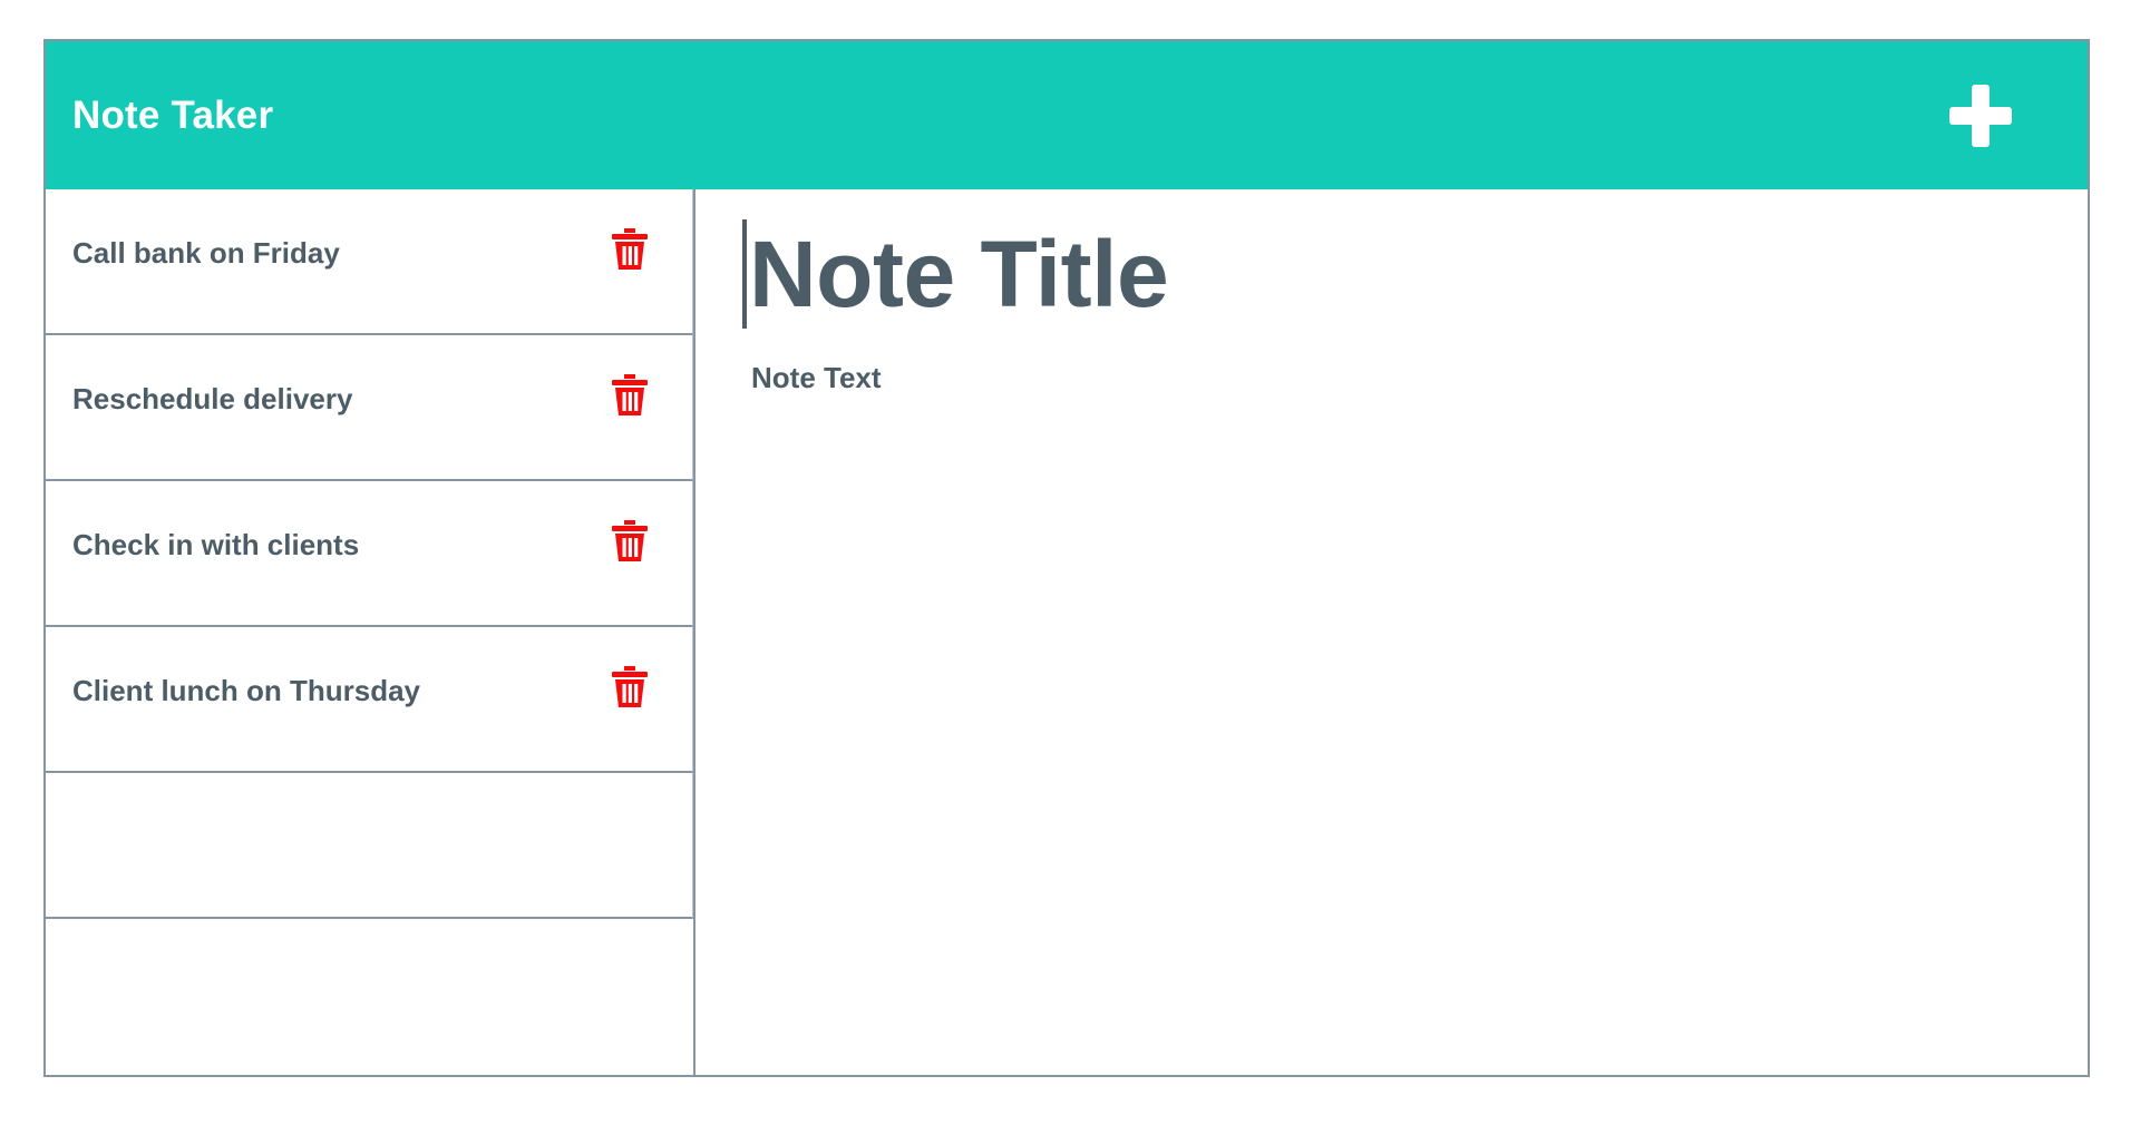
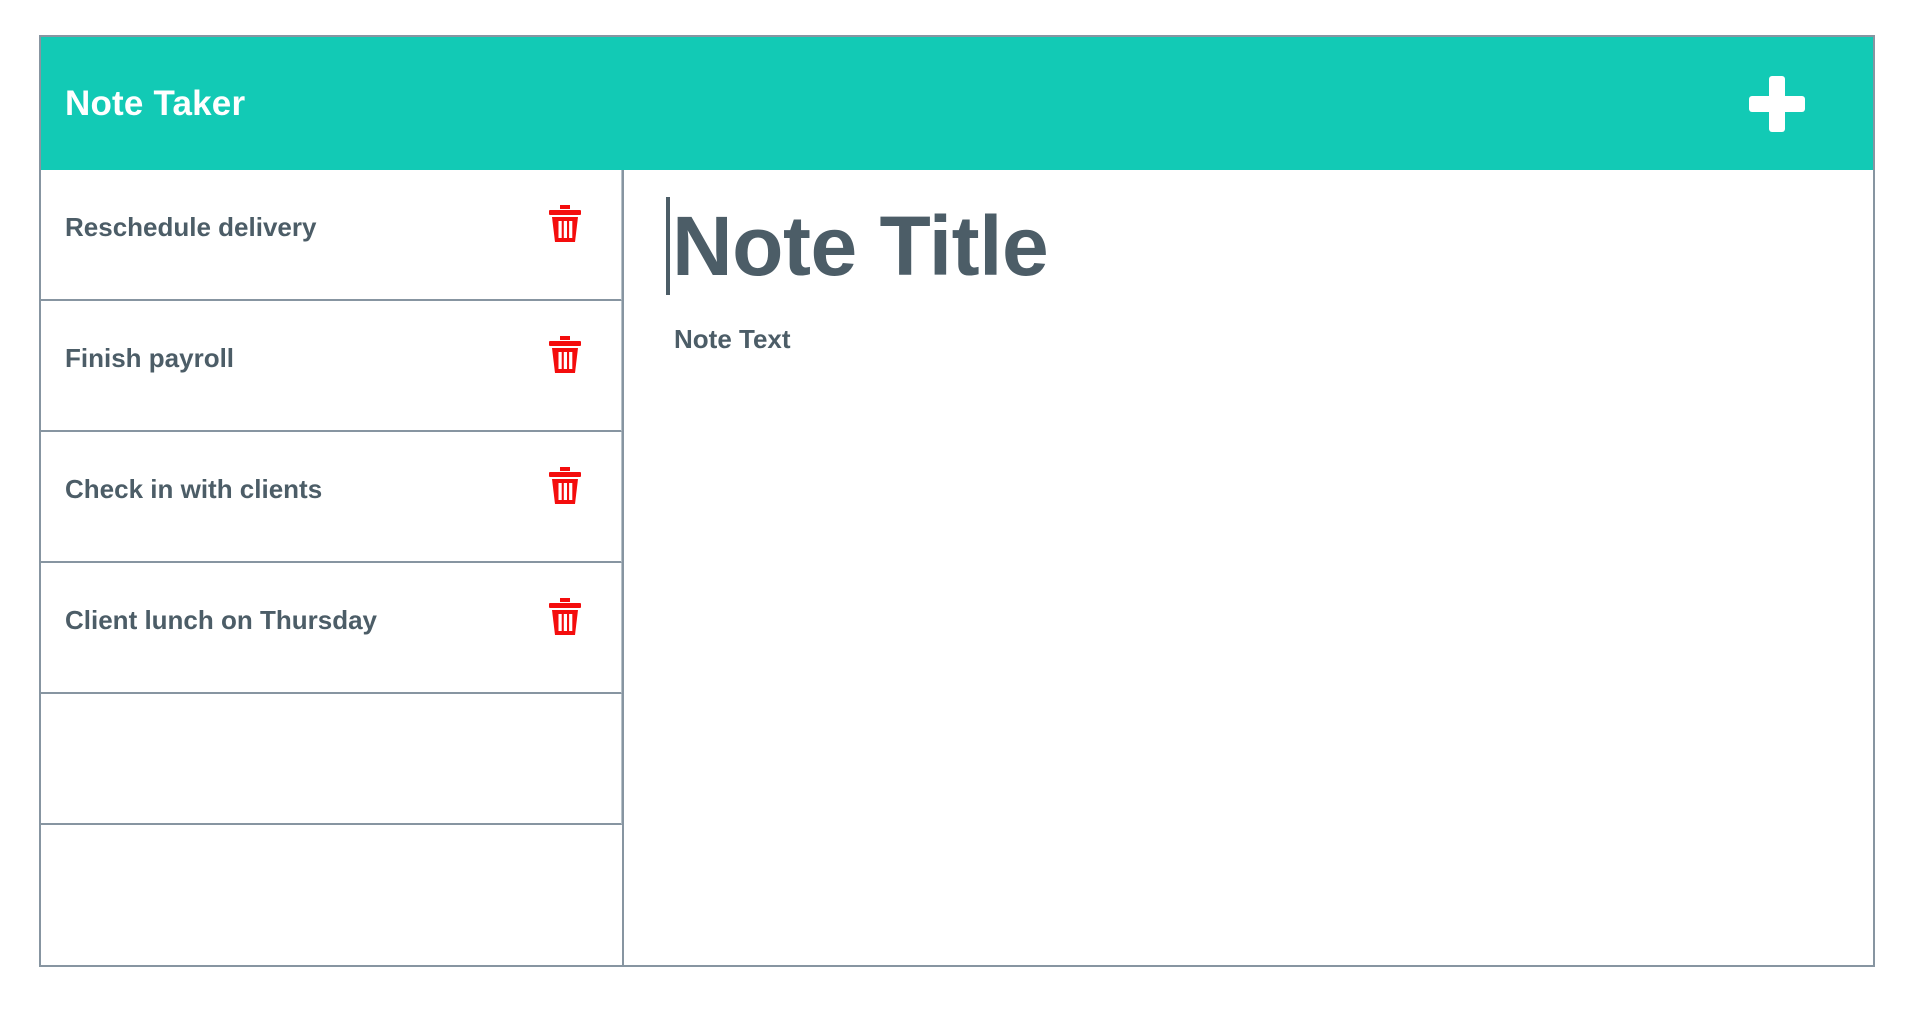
  Note Taker
- Call bank on Friday
  Reschedule delivery
+ Finish payroll
  Check in with clients
  Client lunch on Thursday
  Note Title
  Note Text
